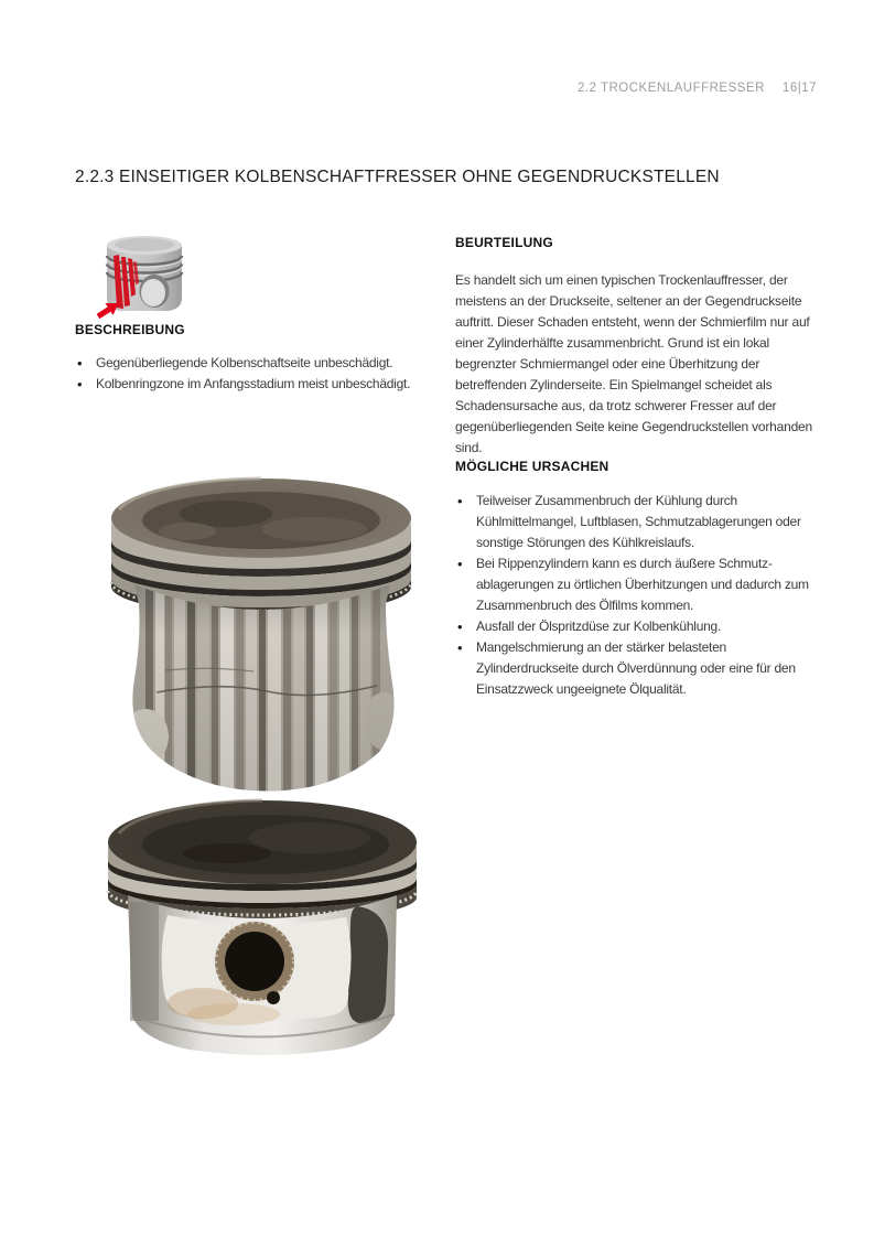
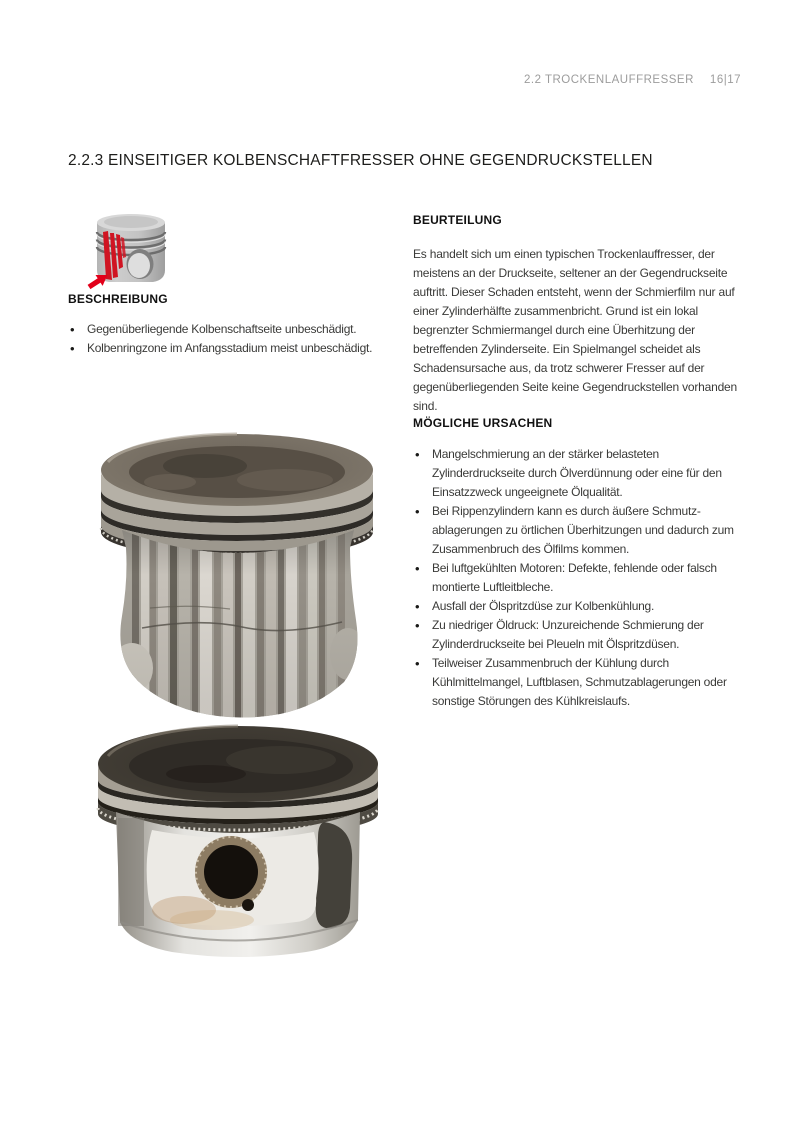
  2.2 TROCKENLAUFFRESSER 16|17
  2.2.3 EINSEITIGER KOLBENSCHAFTFRESSER OHNE GEGENDRUCKSTELLEN
  BESCHREIBUNG
  Gegenüberliegende Kolbenschaftseite unbeschädigt.
  Kolbenringzone im Anfangsstadium meist unbeschädigt.
  BEURTEILUNG
- Es handelt sich um einen typischen Trockenlauffresser, der meistens an der Druckseite, seltener an der Gegendruckseite auftritt. Dieser Schaden entsteht, wenn der Schmierfilm nur auf einer Zylinderhälfte zusammenbricht. Grund ist ein lokal begrenzter Schmiermangel oder eine Überhitzung der betreffenden Zylinderseite. Ein Spielmangel scheidet als Schadensursache aus, da trotz schwerer Fresser auf der gegenüberliegenden Seite keine Gegendruckstellen vorhanden sind.
+ Es handelt sich um einen typischen Trockenlauffresser, der meistens an der Druckseite, seltener an der Gegendruckseite auftritt. Dieser Schaden entsteht, wenn der Schmierfilm nur auf einer Zylinderhälfte zusammenbricht. Grund ist ein lokal begrenzter Schmiermangel durch eine Überhitzung der betreffenden Zylinderseite. Ein Spielmangel scheidet als Schadensursache aus, da trotz schwerer Fresser auf der gegenüberliegenden Seite keine Gegendruckstellen vorhanden sind.
  MÖGLICHE URSACHEN
- Teilweiser Zusammenbruch der Kühlung durch Kühlmittelmangel, Luftblasen, Schmutzablagerungen oder sonstige Störungen des Kühlkreislaufs.
+ Mangelschmierung an der stärker belasteten Zylinderdruckseite durch Ölverdünnung oder eine für den Einsatzzweck ungeeignete Ölqualität.
  Bei Rippenzylindern kann es durch äußere Schmutz­blagerungen zu örtlichen Überhitzungen und dadurch zum Zusammenbruch des Ölfilms kommen.
+ Bei luftgekühlten Motoren: Defekte, fehlende oder falsch montierte Luftleitbleche.
  Ausfall der Ölspritzdüse zur Kolbenkühlung.
+ Zu niedriger Öldruck: Unzureichende Schmierung der Zylinderdruckseite bei Pleueln mit Ölspritzdüsen.
- Mangelschmierung an der stärker belasteten Zylinderdruckseite durch Ölverdünnung oder eine für den Einsatzzweck ungeeignete Ölqualität.
+ Teilweiser Zusammenbruch der Kühlung durch Kühlmittelmangel, Luftblasen, Schmutzablagerungen oder sonstige Störungen des Kühlkreislaufs.
